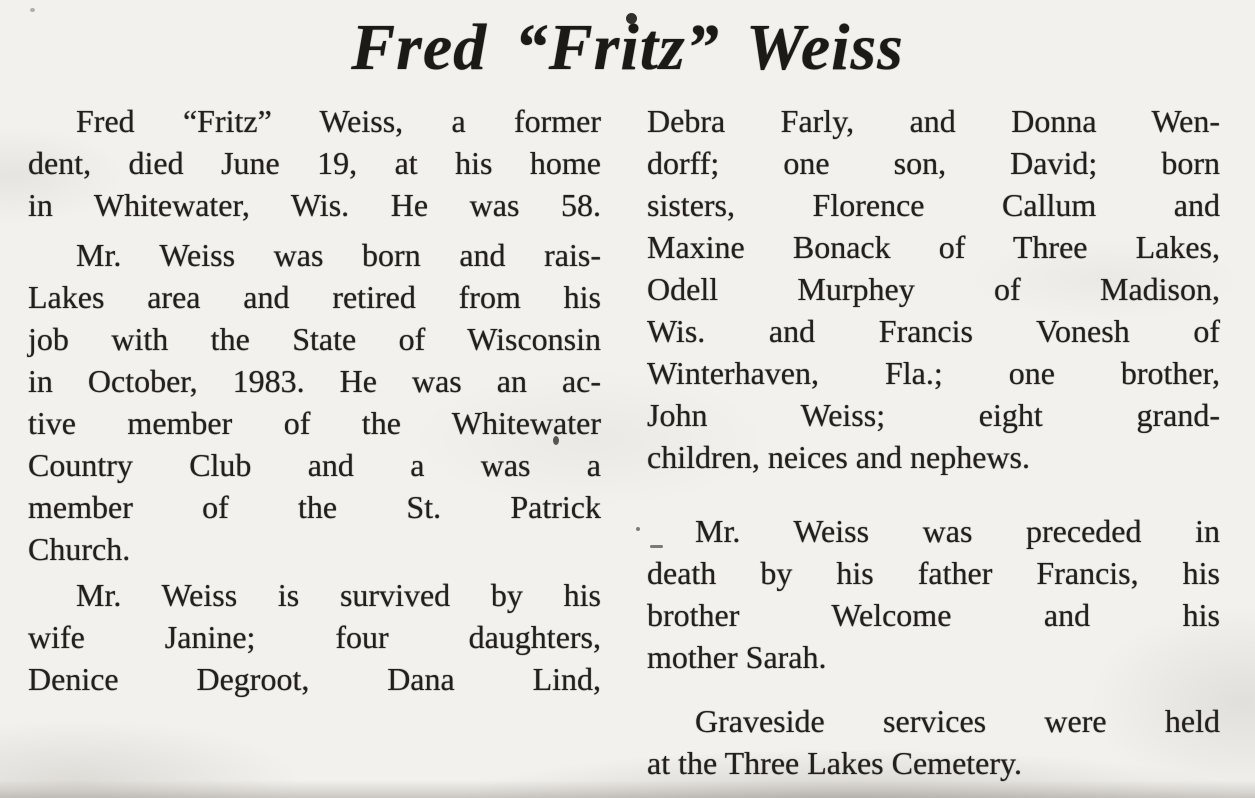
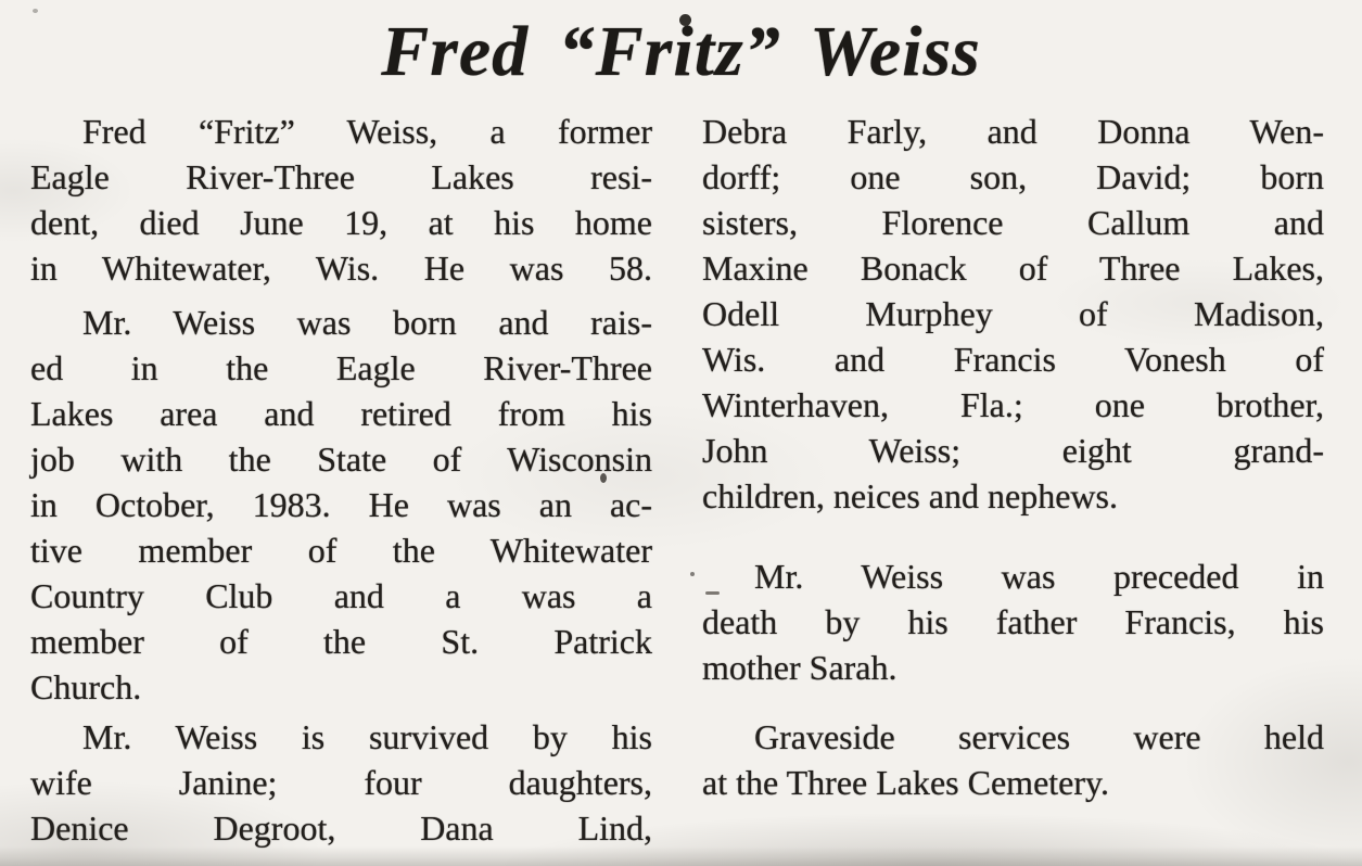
  Fred “Fritz” Weiss
  Fred “Fritz” Weiss, a former
+ Eagle River-Three Lakes resi-
  dent, died June 19, at his home
  in Whitewater, Wis. He was 58.
  Mr. Weiss was born and rais-
+ ed in the Eagle River-Three
  Lakes area and retired from his
  job with the State of Wisconsin
  in October, 1983. He was an ac-
  tive member of the Whitewater
  Country Club and a was a
  member of the St. Patrick
  Church.
  Mr. Weiss is survived by his
  wife Janine; four daughters,
  Denice Degroot, Dana Lind,
  Debra Farly, and Donna Wen-
  dorff; one son, David; born
  sisters, Florence Callum and
  Maxine Bonack of Three Lakes,
  Odell Murphey of Madison,
  Wis. and Francis Vonesh of
  Winterhaven, Fla.; one brother,
  John Weiss; eight grand-
  children, neices and nephews.
  Mr. Weiss was preceded in
  death by his father Francis, his
- brother Welcome and his
  mother Sarah.
  Graveside services were held
  at the Three Lakes Cemetery.
